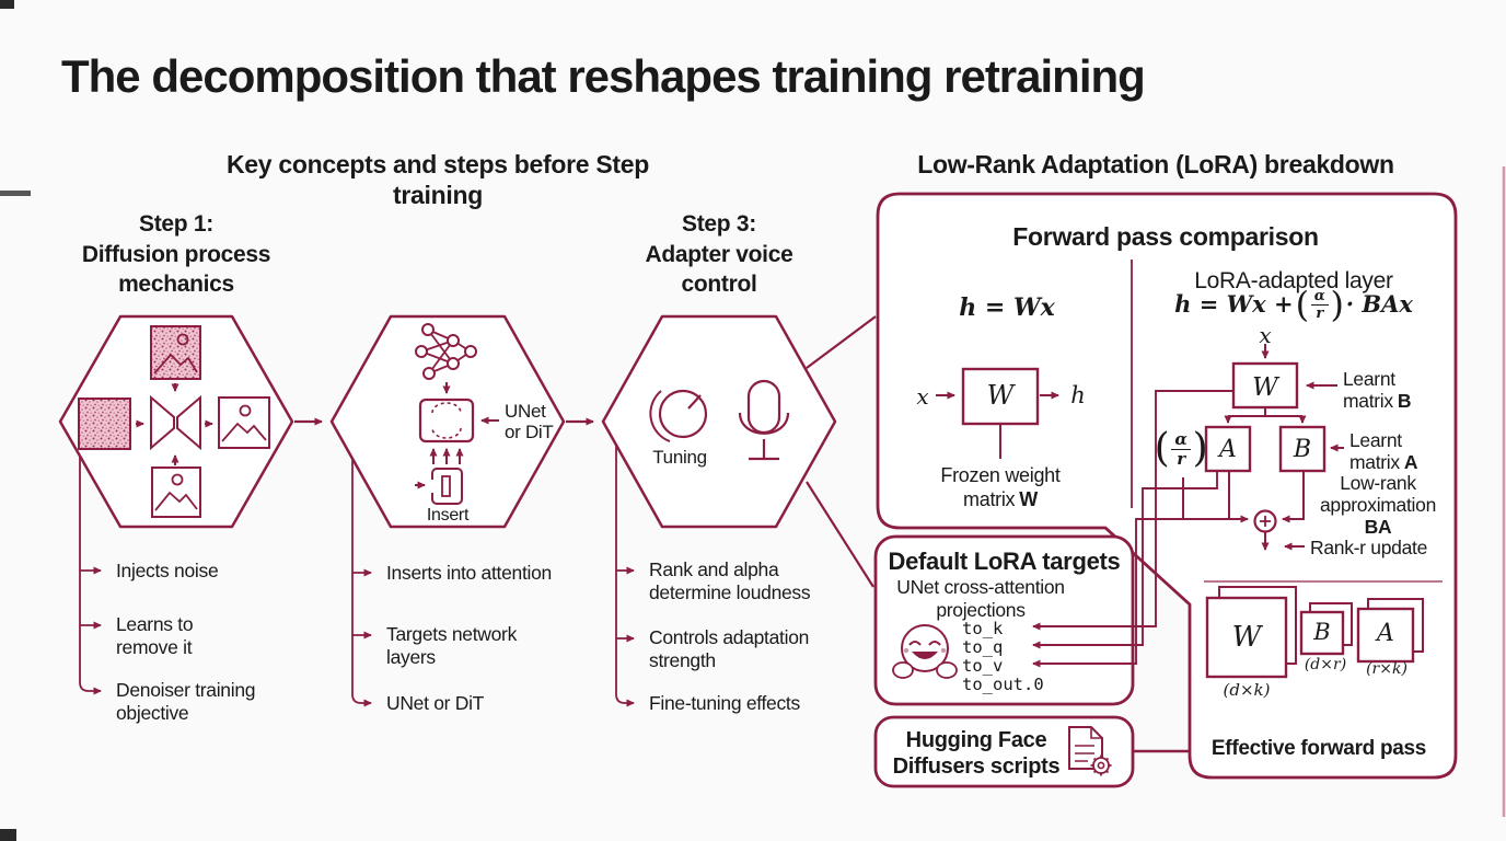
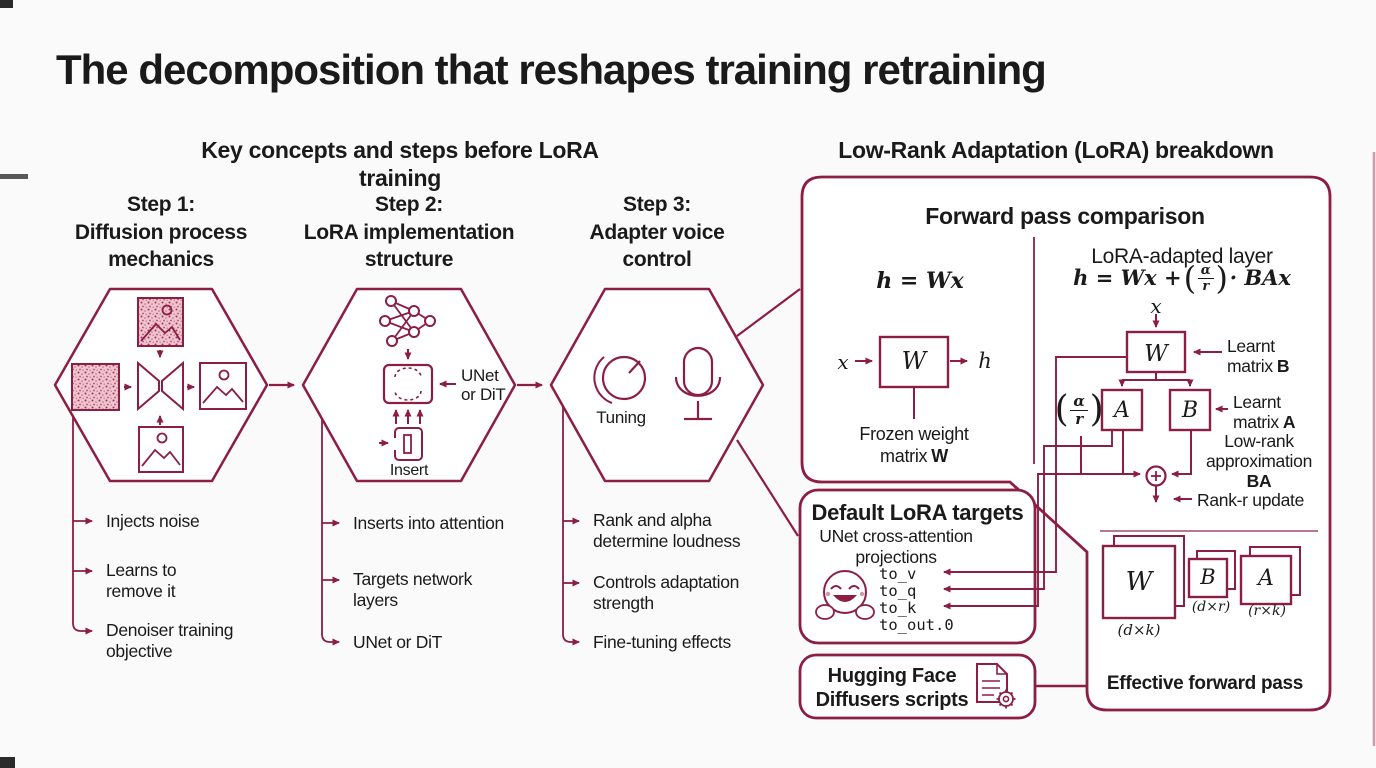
  The decomposition that reshapes training retraining
- Key concepts and steps before Step training
+ Key concepts and steps before LoRA training
  Low-Rank Adaptation (LoRA) breakdown
  Step 1:
  Diffusion process
  mechanics
+ Step 2:
+ LoRA implementation
+ structure
  Step 3:
  Adapter voice
  control
  UNet
  or DiT
  Insert
  Tuning
  Injects noise
  Learns to
  remove it
  Denoiser training
  objective
  Inserts into attention
  Targets network
  layers
  UNet or DiT
  Rank and alpha
  determine loudness
  Controls adaptation
  strength
  Fine-tuning effects
  Forward pass comparison
  h = Wx
  x
  W
  h
  Frozen weight
  matrix W
  LoRA-adapted layer
  h = Wx +
  (
  α
  r
  )
  · BAx
  x
  W
  A
  B
  (
  α
  r
  )
  Learnt
  matrix B
  Learnt
  matrix A
  Low-rank
  approximation
  BA
  Rank-r update
  Default LoRA targets
  UNet cross-attention
  projections
- to_k
+ to_v
  to_q
- to_v
+ to_k
  to_out.0
  Hugging Face
  Diffusers scripts
  W
  (d×k)
  B
  (d×r)
  A
  (r×k)
  Effective forward pass
